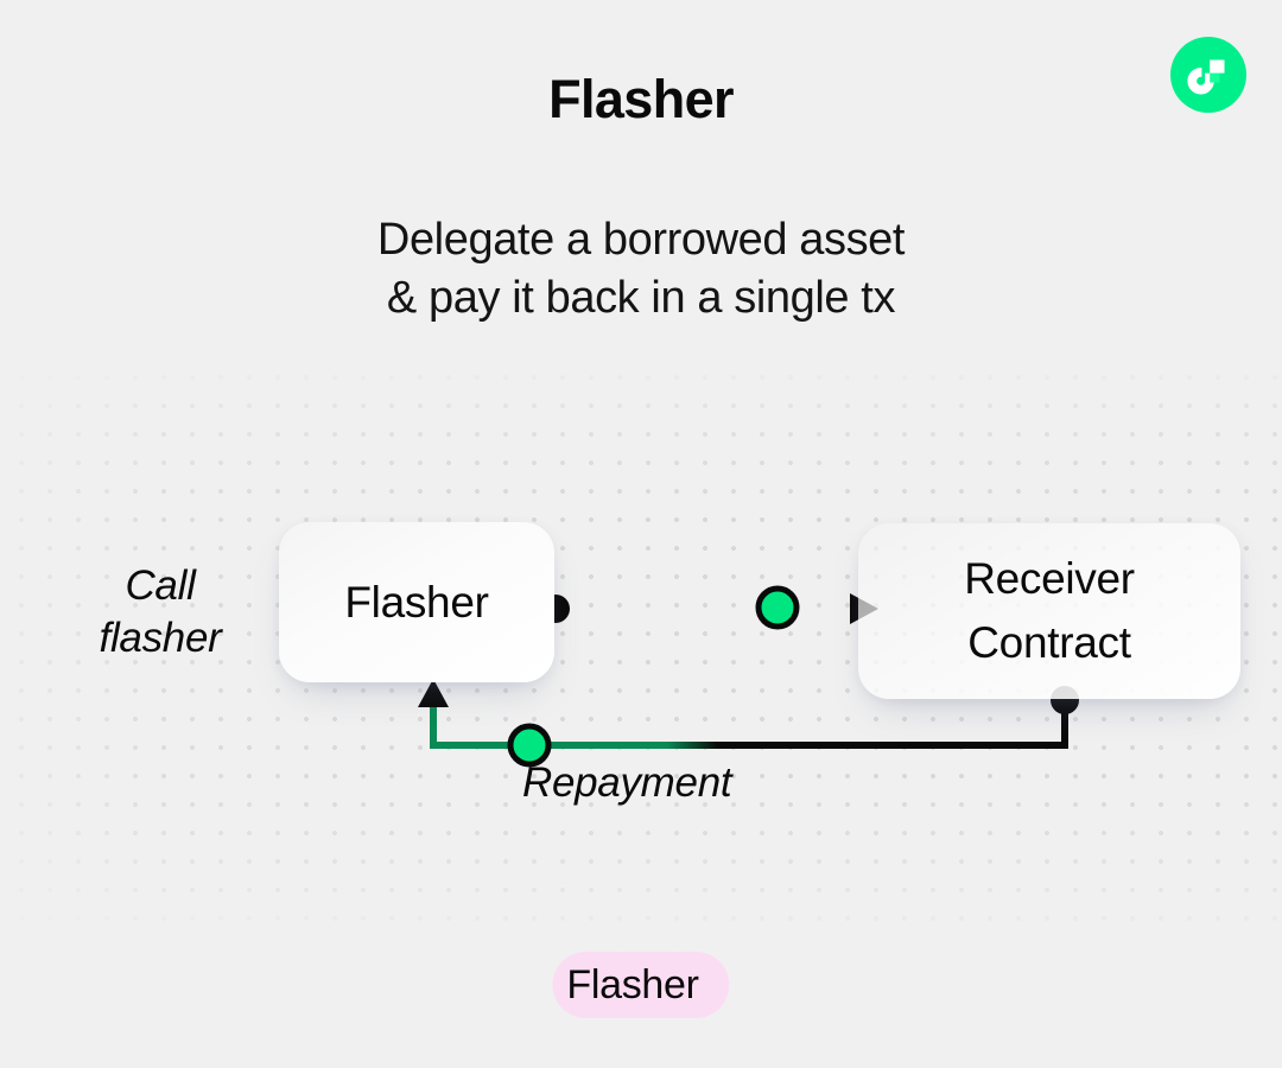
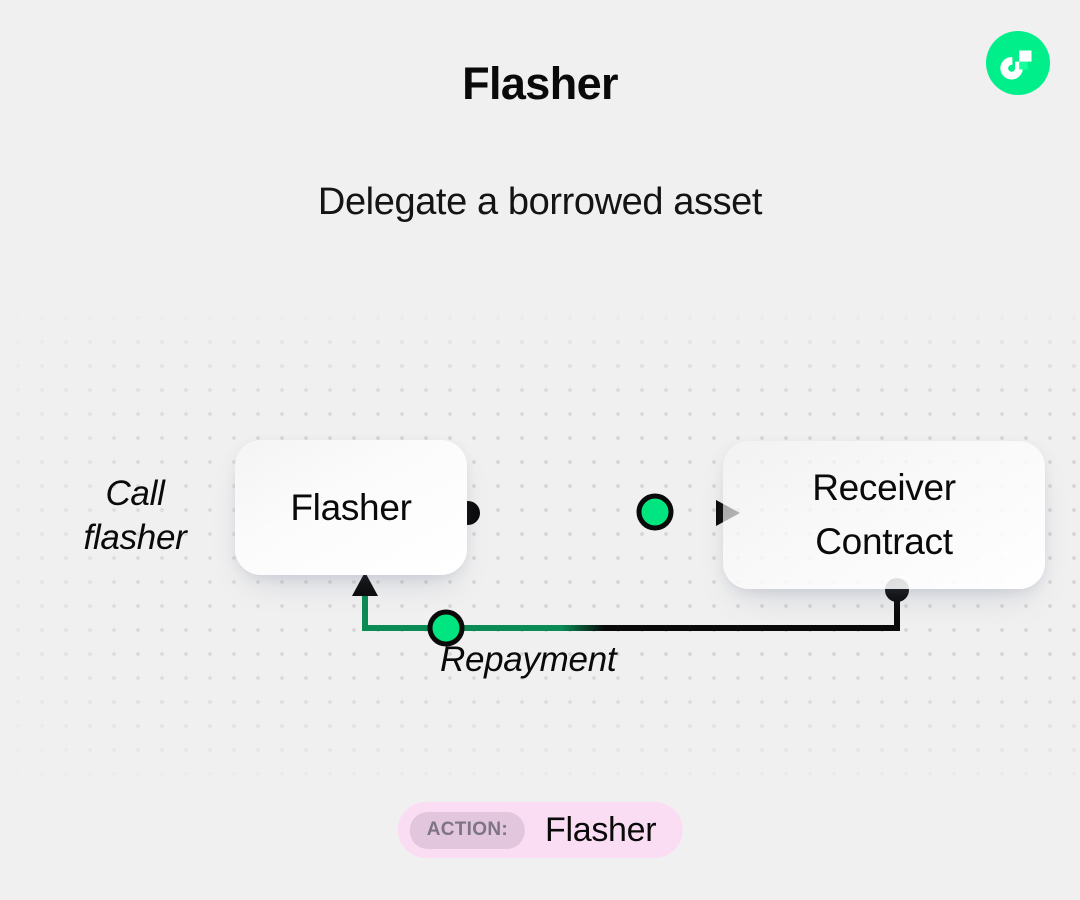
  Flasher
  Delegate a borrowed asset
- & pay it back in a single tx
  Flasher
  Receiver
  Contract
  Call
  flasher
  Repayment
+ ACTION:
  Flasher
